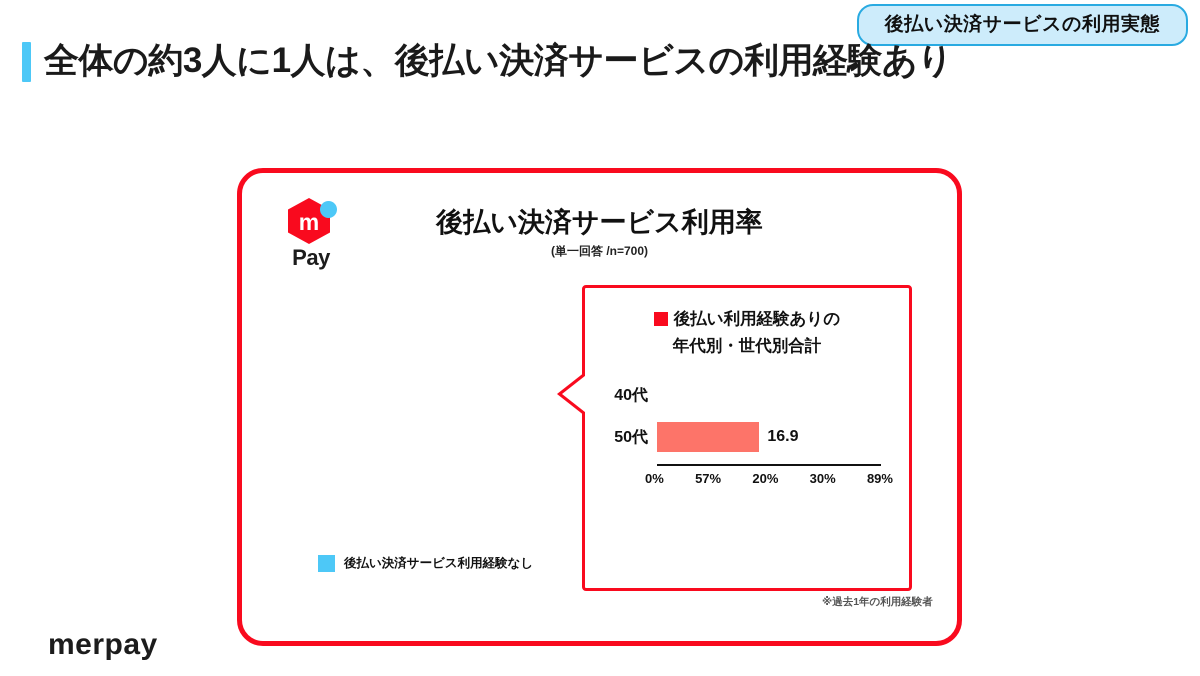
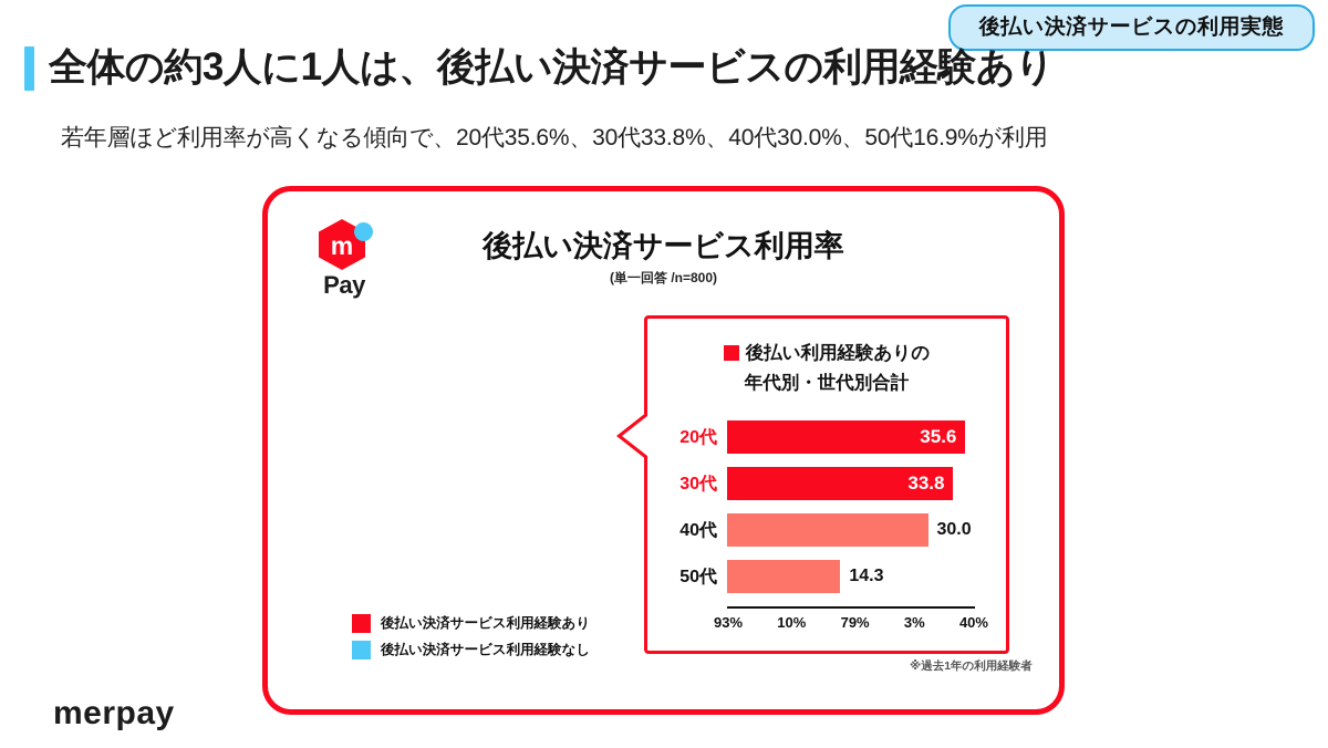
  後払い決済サービスの利用実態
  全体の約3人に1人は、後払い決済サービスの利用経験あり
+ 若年層ほど利用率が高くなる傾向で、20代35.6%、30代33.8%、40代30.0%、50代16.9%が利用
  m
  Pay
  後払い決済サービス利用率
- (単一回答 /n=700)
+ (単一回答 /n=800)
+ 後払い決済サービス利用経験あり
  後払い決済サービス利用経験なし
  後払い利用経験ありの
  年代別・世代別合計
+ 20代
+ 35.6
+ 30代
+ 33.8
  40代
+ 30.0
  50代
- 16.9
+ 14.3
- 0%
+ 93%
- 57%
+ 10%
- 20%
+ 79%
- 30%
+ 3%
- 89%
+ 40%
  ※過去1年の利用経験者
  merpay
